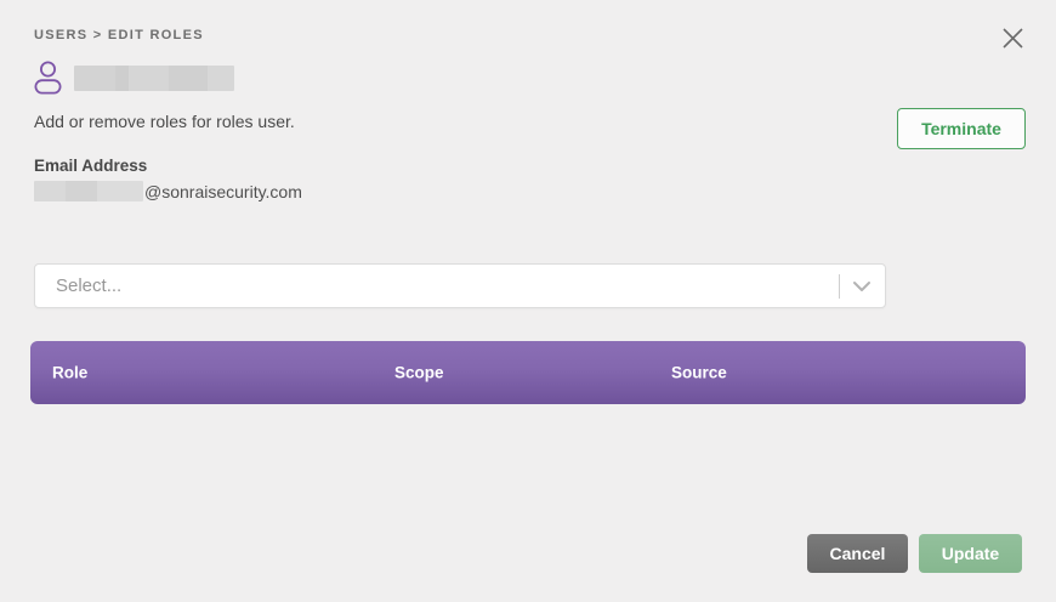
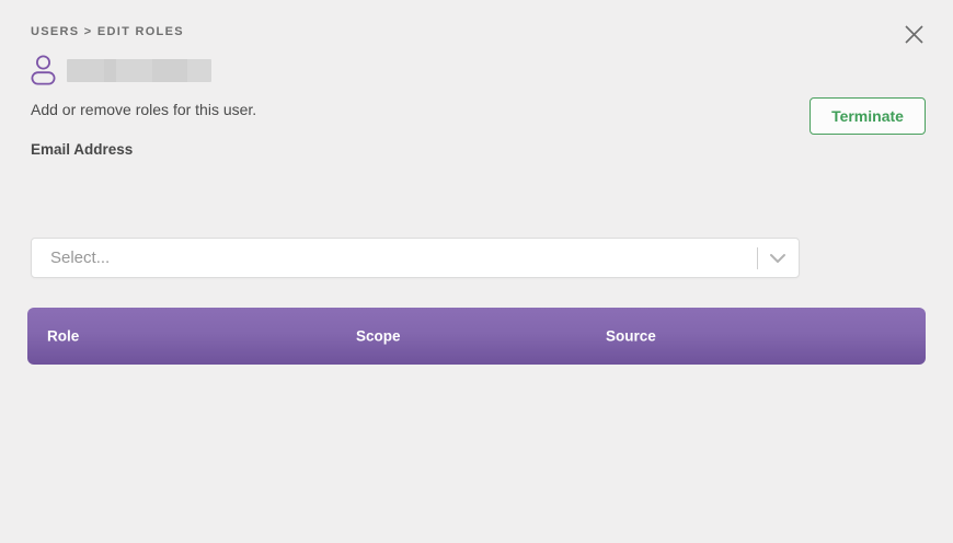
  USERS > EDIT ROLES
- Add or remove roles for roles user.
+ Add or remove roles for this user.
  Terminate
  Email Address
- @sonraisecurity.com
  Select...
  Role
  Scope
  Source
- Cancel
- Update
